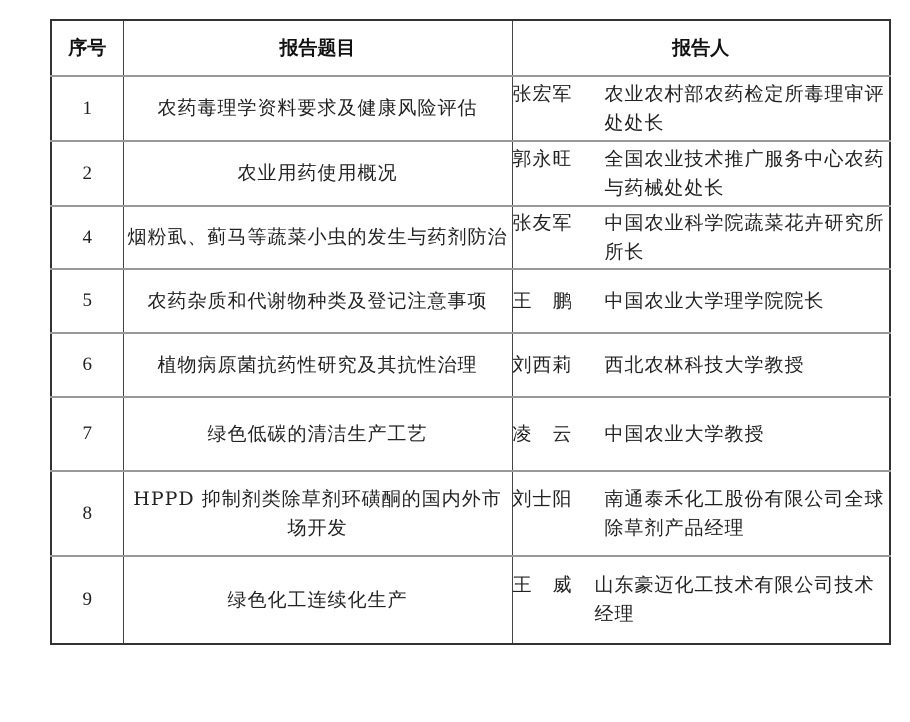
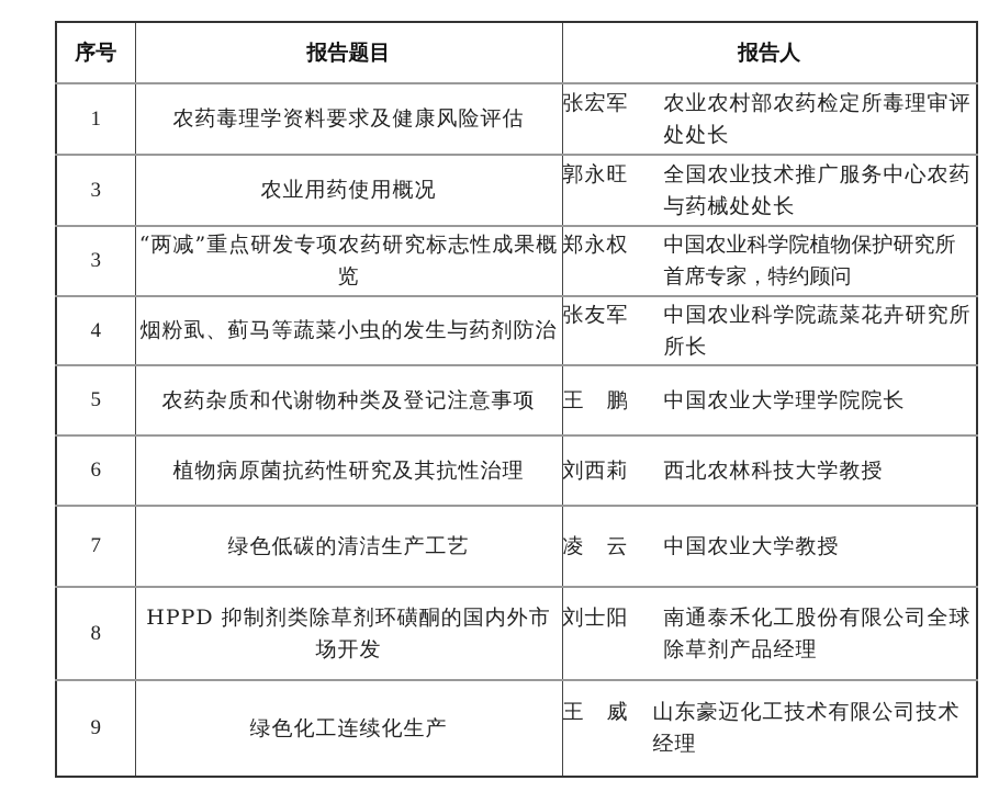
  序号	报告题目	报告人
  1	农药毒理学资料要求及健康风险评估	张宏军 农业农村部农药检定所毒理审评处处长
- 2	农业用药使用概况	郭永旺 全国农业技术推广服务中心农药与药械处处长
+ 3	农业用药使用概况	郭永旺 全国农业技术推广服务中心农药与药械处处长
+ 3	“两减”重点研发专项农药研究标志性成果概览	郑永权 中国农业科学院植物保护研究所首席专家，特约顾问
  4	烟粉虱、蓟马等蔬菜小虫的发生与药剂防治	张友军 中国农业科学院蔬菜花卉研究所所长
  5	农药杂质和代谢物种类及登记注意事项	王 鹏 中国农业大学理学院院长
  6	植物病原菌抗药性研究及其抗性治理	刘西莉 西北农林科技大学教授
  7	绿色低碳的清洁生产工艺	凌 云 中国农业大学教授
  8	HPPD 抑制剂类除草剂环磺酮的国内外市场开发	刘士阳 南通泰禾化工股份有限公司全球除草剂产品经理
  9	绿色化工连续化生产	王 威 山东豪迈化工技术有限公司技术经理
